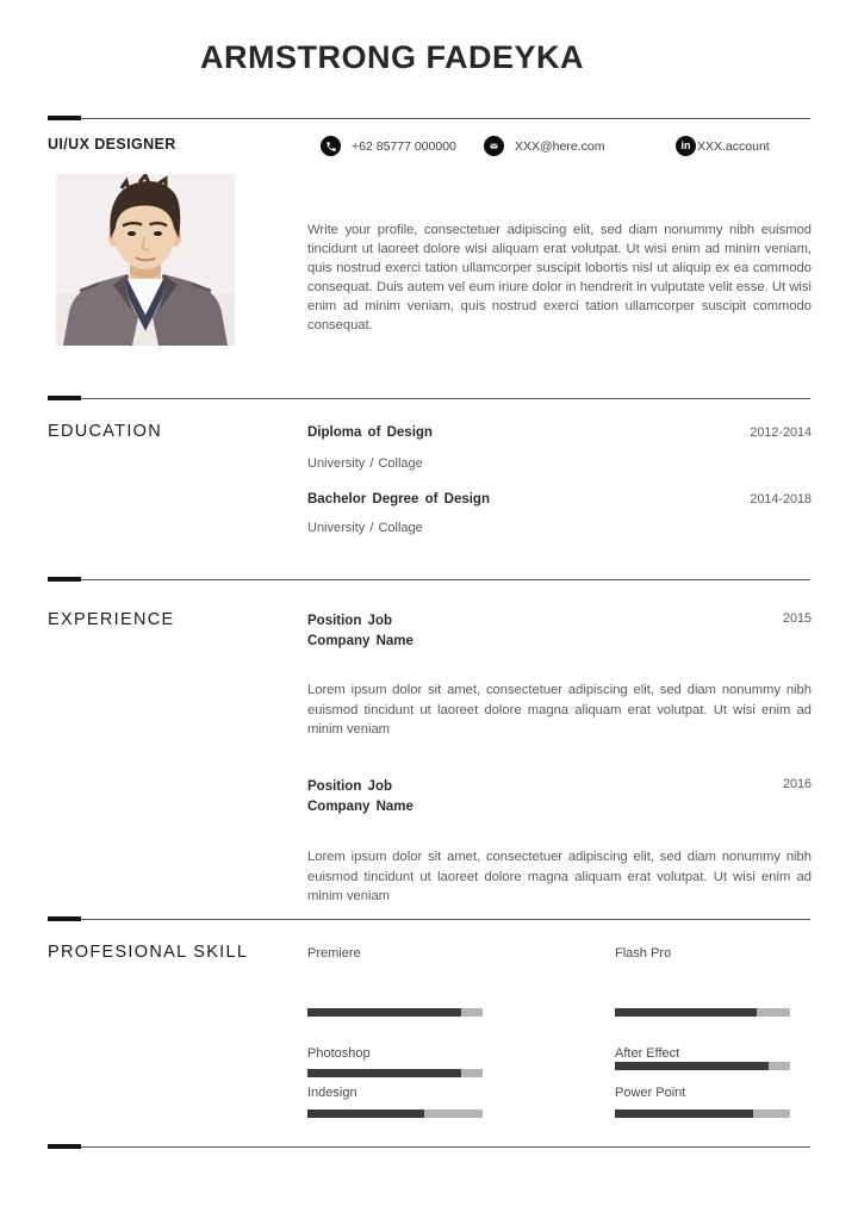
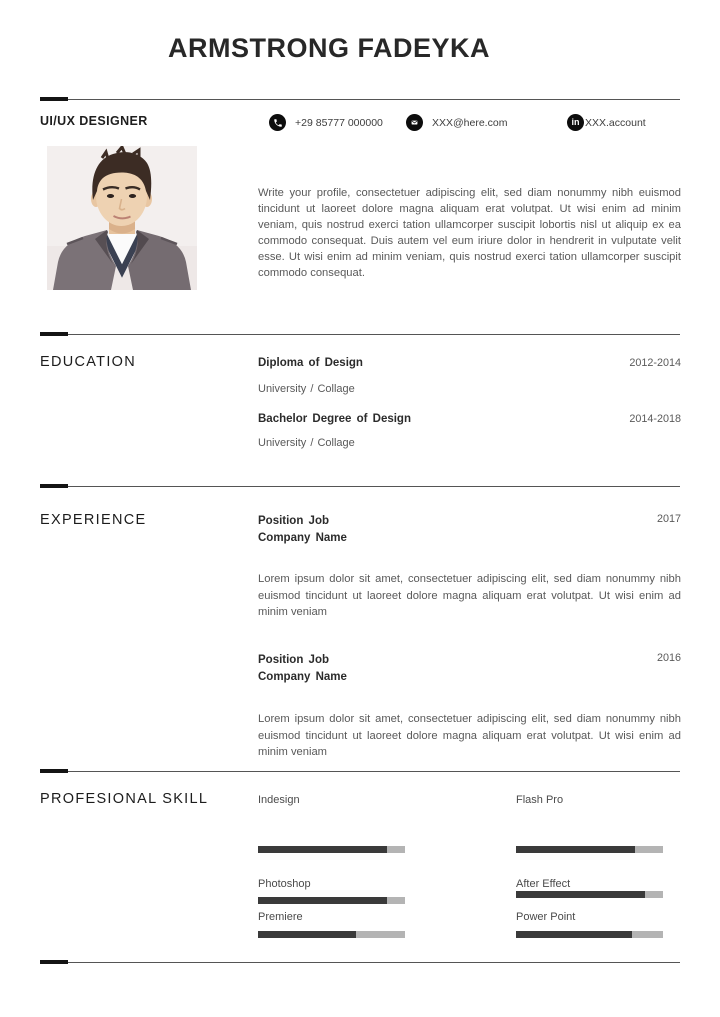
  ARMSTRONG FADEYKA
  UI/UX DESIGNER
- +62 85777 000000
+ +29 85777 000000
  XXX@here.com
  in
  XXX.account
- Write your profile, consectetuer adipiscing elit, sed diam nonummy nibh euismod tincidunt ut laoreet dolore wisi aliquam erat volutpat. Ut wisi enim ad minim veniam, quis nostrud exerci tation ullamcorper suscipit lobortis nisl ut aliquip ex ea commodo consequat. Duis autem vel eum iriure dolor in hendrerit in vulputate velit esse. Ut wisi enim ad minim veniam, quis nostrud exerci tation ullamcorper suscipit commodo consequat.
+ Write your profile, consectetuer adipiscing elit, sed diam nonummy nibh euismod tincidunt ut laoreet dolore magna aliquam erat volutpat. Ut wisi enim ad minim veniam, quis nostrud exerci tation ullamcorper suscipit lobortis nisl ut aliquip ex ea commodo consequat. Duis autem vel eum iriure dolor in hendrerit in vulputate velit esse. Ut wisi enim ad minim veniam, quis nostrud exerci tation ullamcorper suscipit commodo consequat.
  EDUCATION
  Diploma of Design
  2012-2014
  University / Collage
  Bachelor Degree of Design
  2014-2018
  University / Collage
  EXPERIENCE
  Position Job
  Company Name
- 2015
+ 2017
  Lorem ipsum dolor sit amet, consectetuer adipiscing elit, sed diam nonummy nibh euismod tincidunt ut laoreet dolore magna aliquam erat volutpat. Ut wisi enim ad minim veniam
  Position Job
  Company Name
  2016
  Lorem ipsum dolor sit amet, consectetuer adipiscing elit, sed diam nonummy nibh euismod tincidunt ut laoreet dolore magna aliquam erat volutpat. Ut wisi enim ad minim veniam
  PROFESIONAL SKILL
- Premiere
+ Indesign
  Photoshop
- Indesign
+ Premiere
  Flash Pro
  After Effect
  Power Point
